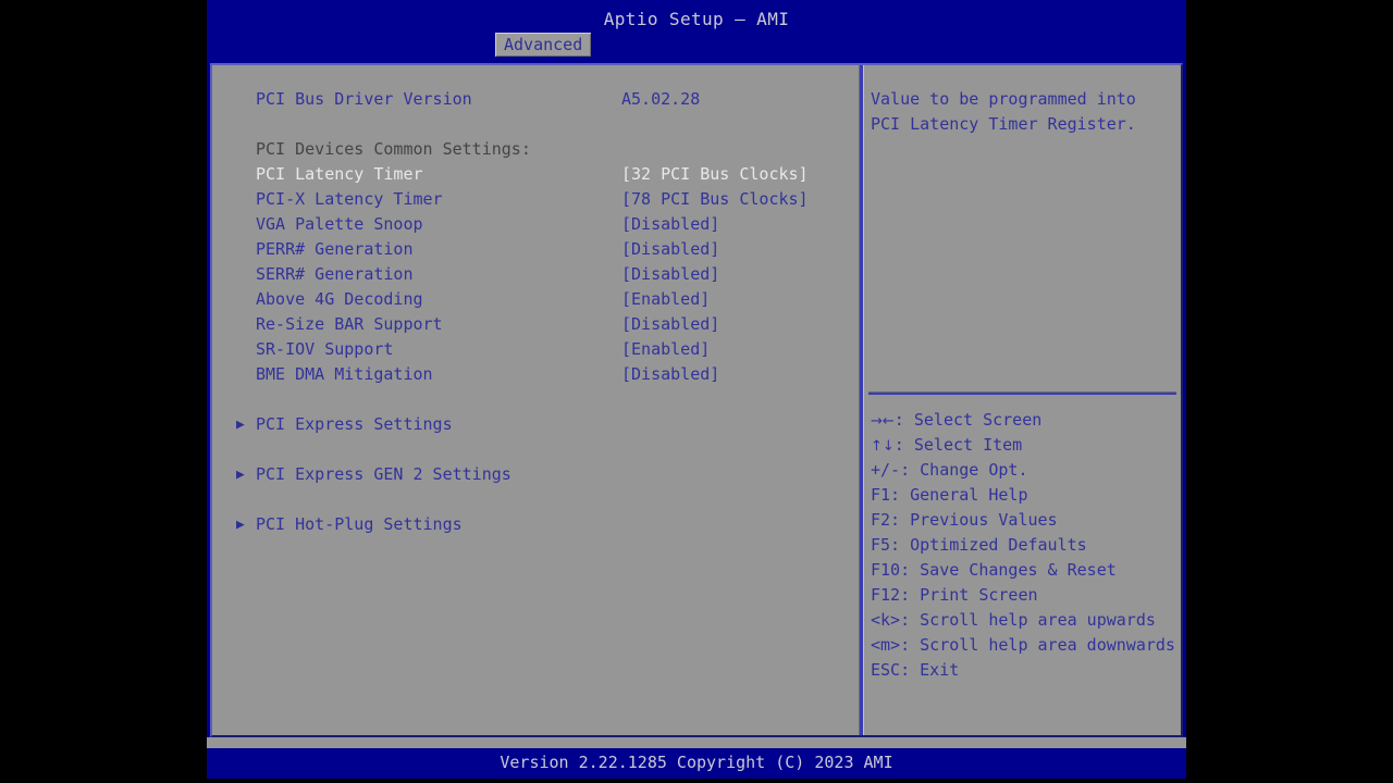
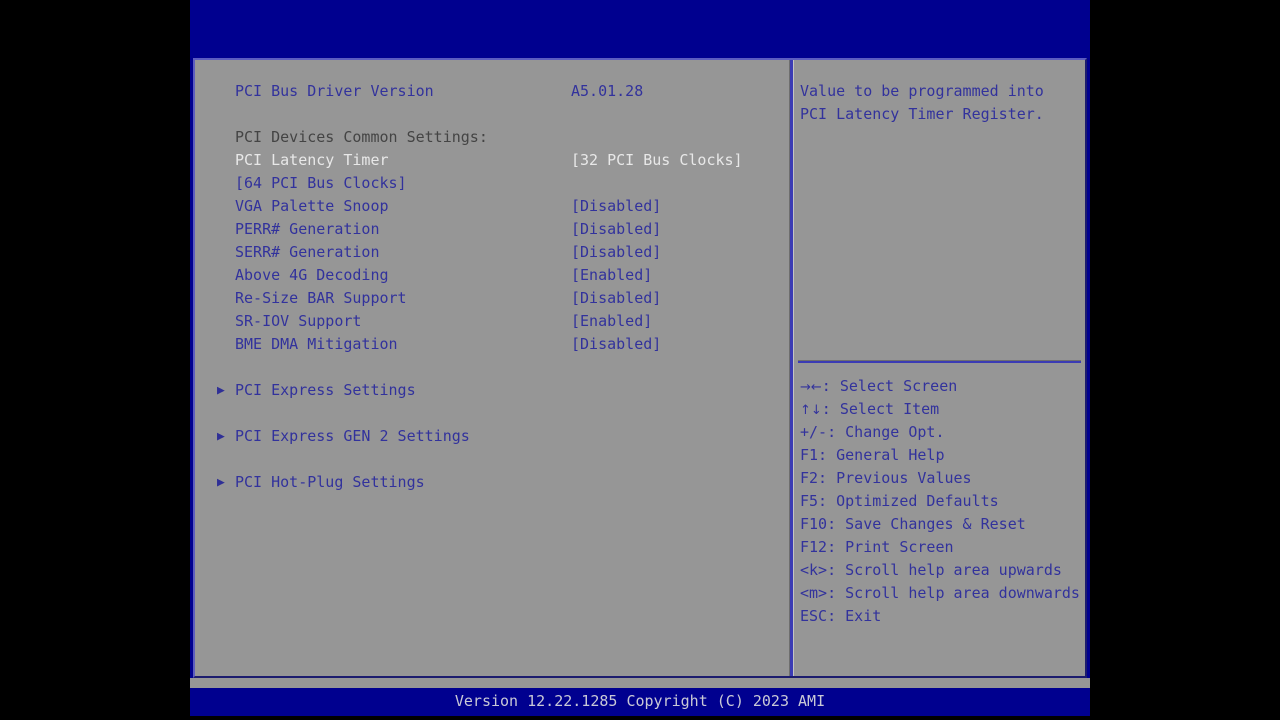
- Aptio Setup – AMI
- Advanced
  PCI Bus Driver Version
- A5.02.28
+ A5.01.28
  PCI Devices Common Settings:
  PCI Latency Timer
  [32 PCI Bus Clocks]
- PCI-X Latency Timer
- [78 PCI Bus Clocks]
+ [64 PCI Bus Clocks]
  VGA Palette Snoop
  [Disabled]
  PERR# Generation
  [Disabled]
  SERR# Generation
  [Disabled]
  Above 4G Decoding
  [Enabled]
  Re-Size BAR Support
  [Disabled]
  SR-IOV Support
  [Enabled]
  BME DMA Mitigation
  [Disabled]
  ▶
  PCI Express Settings
  ▶
  PCI Express GEN 2 Settings
  ▶
  PCI Hot-Plug Settings
  Value to be programmed into
  PCI Latency Timer Register.
  →←: Select Screen
  ↑↓: Select Item
  +/-: Change Opt.
  F1: General Help
  F2: Previous Values
  F5: Optimized Defaults
  F10: Save Changes & Reset
  F12: Print Screen
  <k>: Scroll help area upwards
  <m>: Scroll help area downwards
  ESC: Exit
- Version 2.22.1285 Copyright (C) 2023 AMI
+ Version 12.22.1285 Copyright (C) 2023 AMI
